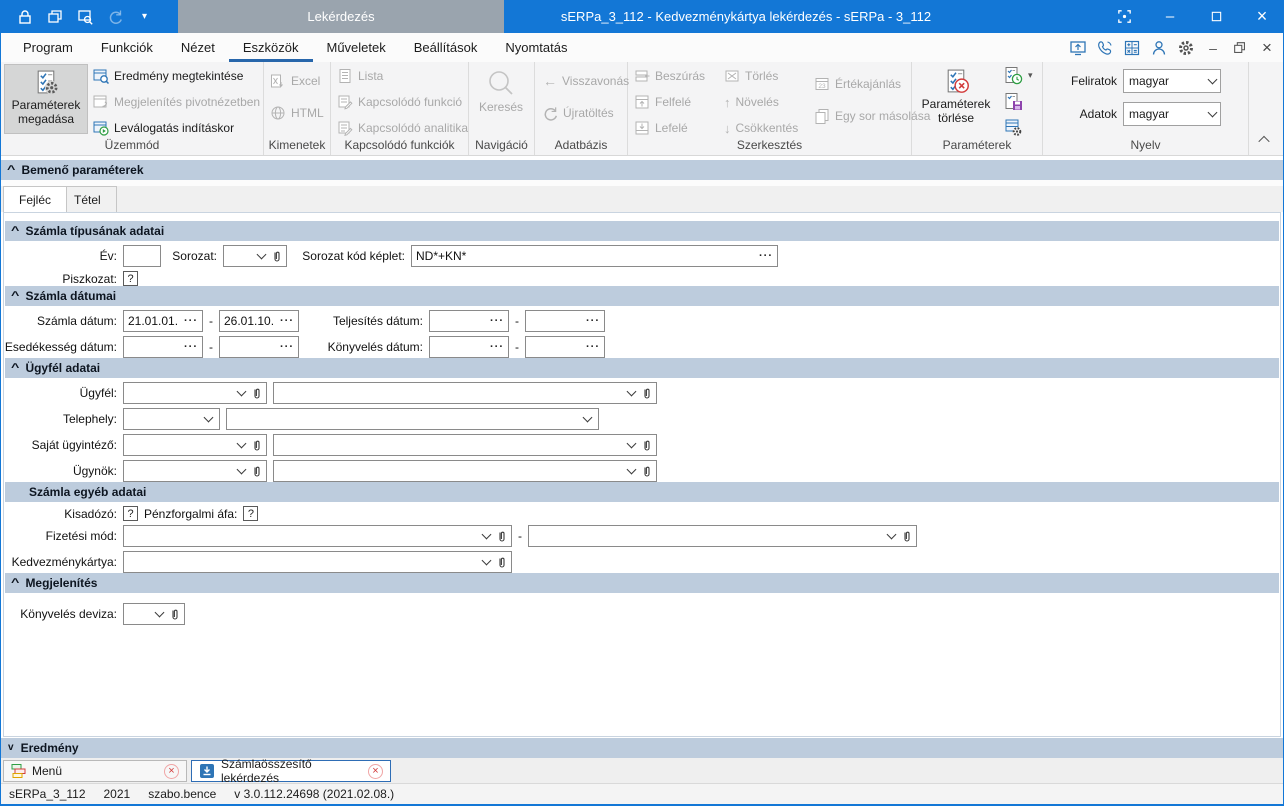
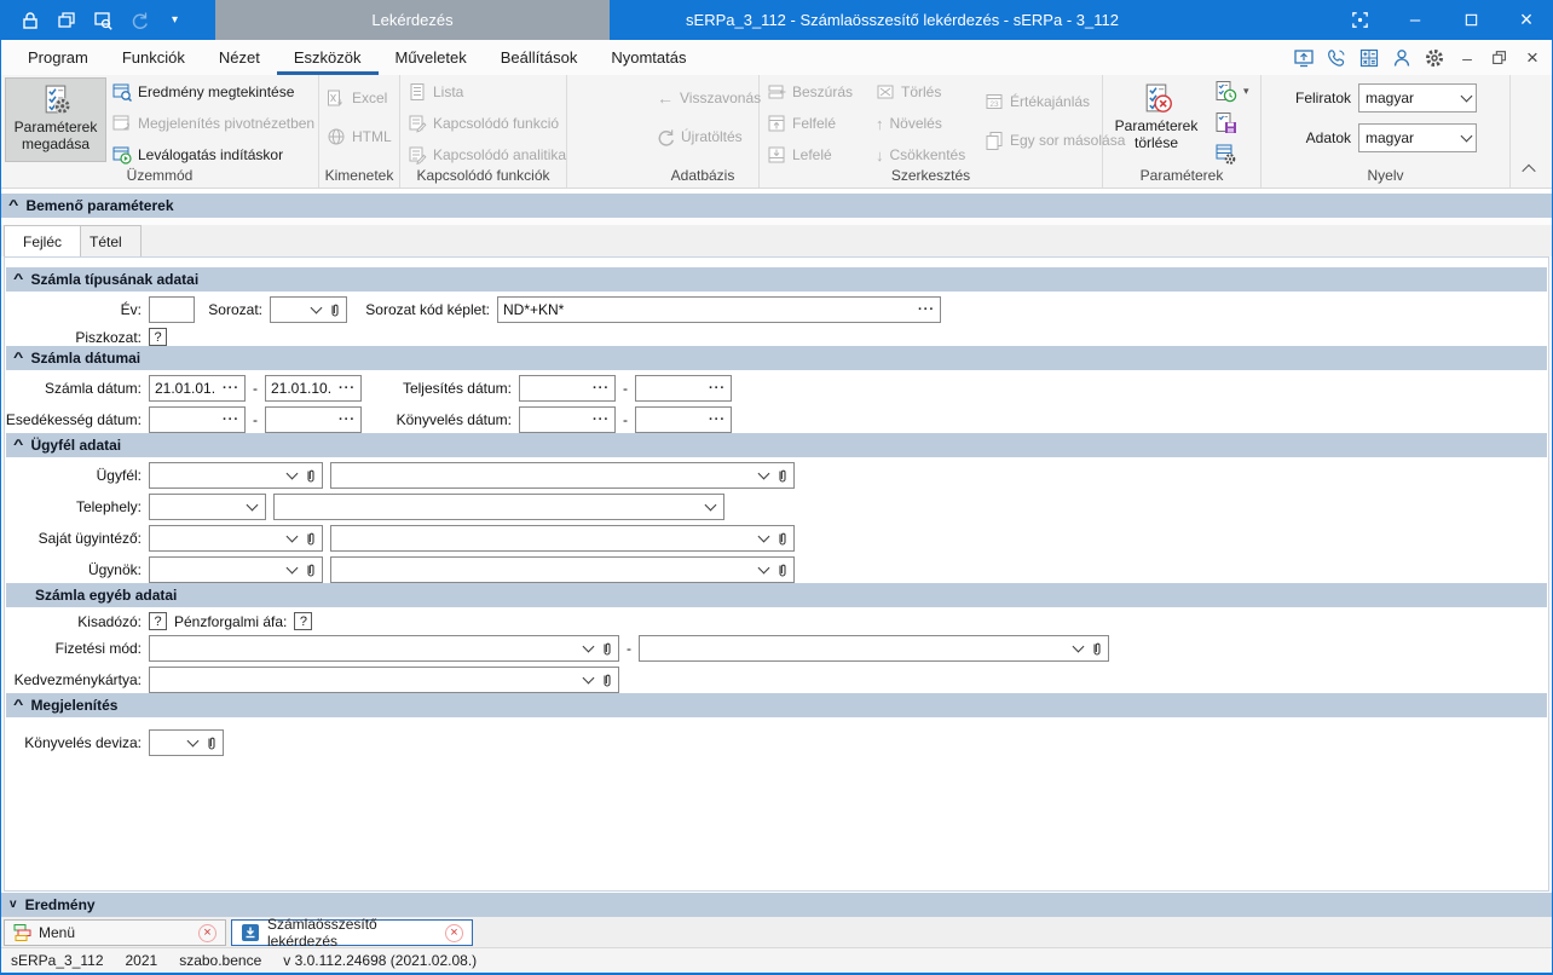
  ▾
  Lekérdezés
- sERPa_3_112 - Kedvezménykártya lekérdezés - sERPa - 3_112
+ sERPa_3_112 - Számlaösszesítő lekérdezés - sERPa - 3_112
  –
  ×
  Program
  Funkciók
  Nézet
  Eszközök
  Műveletek
  Beállítások
  Nyomtatás
  –
  ×
  Paraméterek megadása
  Eredmény megtekintése
  Megjelenítés pivotnézetben
  Leválogatás indításkor
  Üzemmód
  Excel
  HTML
  Kimenetek
  Lista
  Kapcsolódó funkció
  Kapcsolódó analitika
  Kapcsolódó funkciók
- Keresés
- Navigáció
  ←
  Visszavonás
  Újratöltés
  Adatbázis
  Beszúrás
  Felfelé
  Lefelé
  Törlés
  ↑
  Növelés
  ↓
  Csökkentés
  Értékajánlás
  Egy sor másolása
  Szerkesztés
  Paraméterek törlése
  ▾
  Paraméterek
  Feliratok
  magyar
  Adatok
  magyar
  Nyelv
  ^
  Bemenő paraméterek
  Fejléc
  Tétel
  ^
  Számla típusának adatai
  Év:
  Sorozat:
  Sorozat kód képlet:
  ND*+KN*
  ···
  Piszkozat:
  ?
  ^
  Számla dátumai
  Számla dátum:
  21.01.01.
  ···
  -
- 26.01.10.
+ 21.01.10.
  ···
  Teljesítés dátum:
  ···
  -
  ···
  Esedékesség dátum:
  ···
  -
  ···
  Könyvelés dátum:
  ···
  -
  ···
  ^
  Ügyfél adatai
  Ügyfél:
  Telephely:
  Saját ügyintéző:
  Ügynök:
  Számla egyéb adatai
  Kisadózó:
  ?
  Pénzforgalmi áfa:
  ?
  Fizetési mód:
  -
  Kedvezménykártya:
  ^
  Megjelenítés
  Könyvelés deviza:
  v
  Eredmény
  Menü
  ×
  Számlaösszesítő lekérdezés
  ×
  sERPa_3_112
  2021
  szabo.bence
  v 3.0.112.24698 (2021.02.08.)
